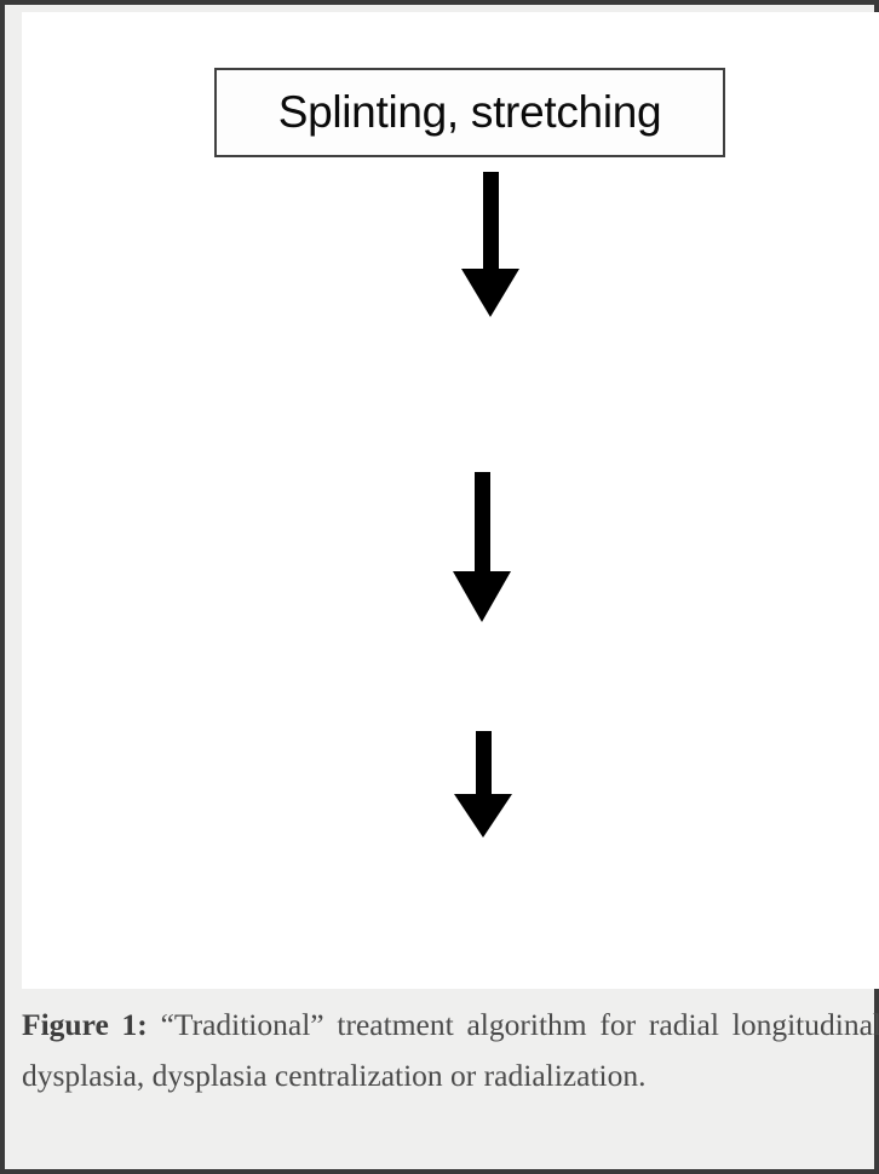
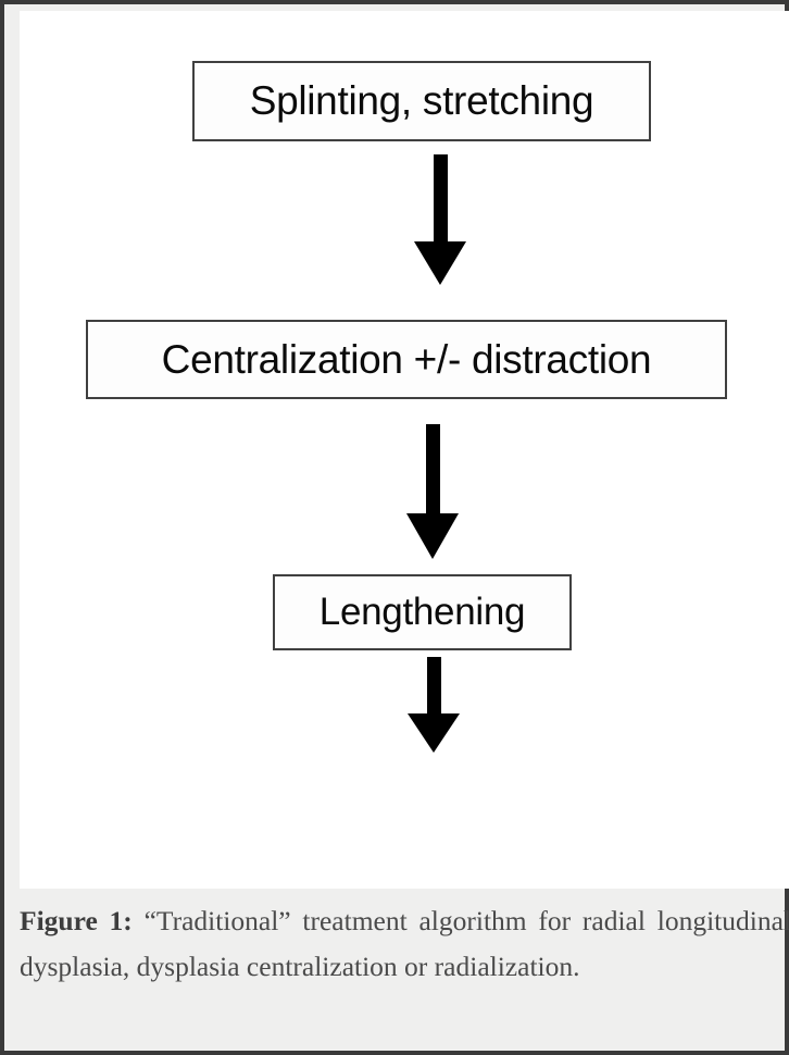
  Splinting, stretching
+ Centralization +/- distraction
+ Lengthening
  Figure 1: “Traditional” treatment algorithm for radial longitudinal dysplasia, dysplasia centralization or radialization.
